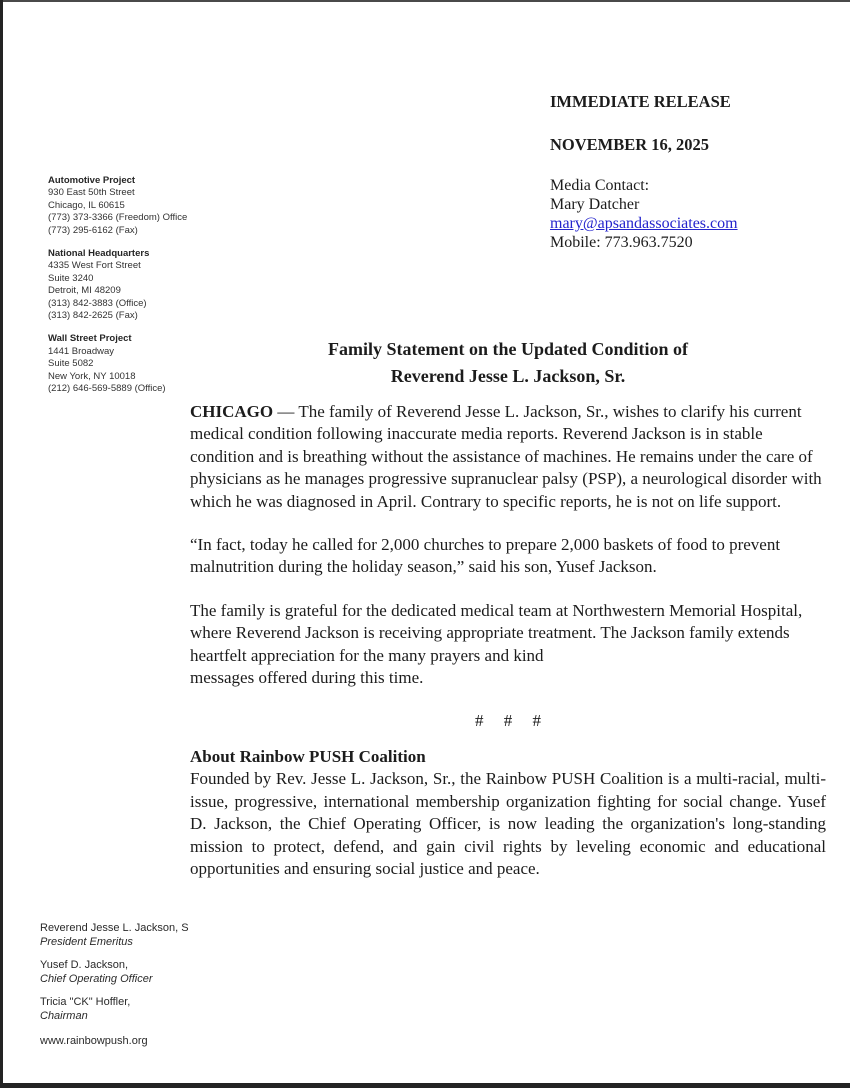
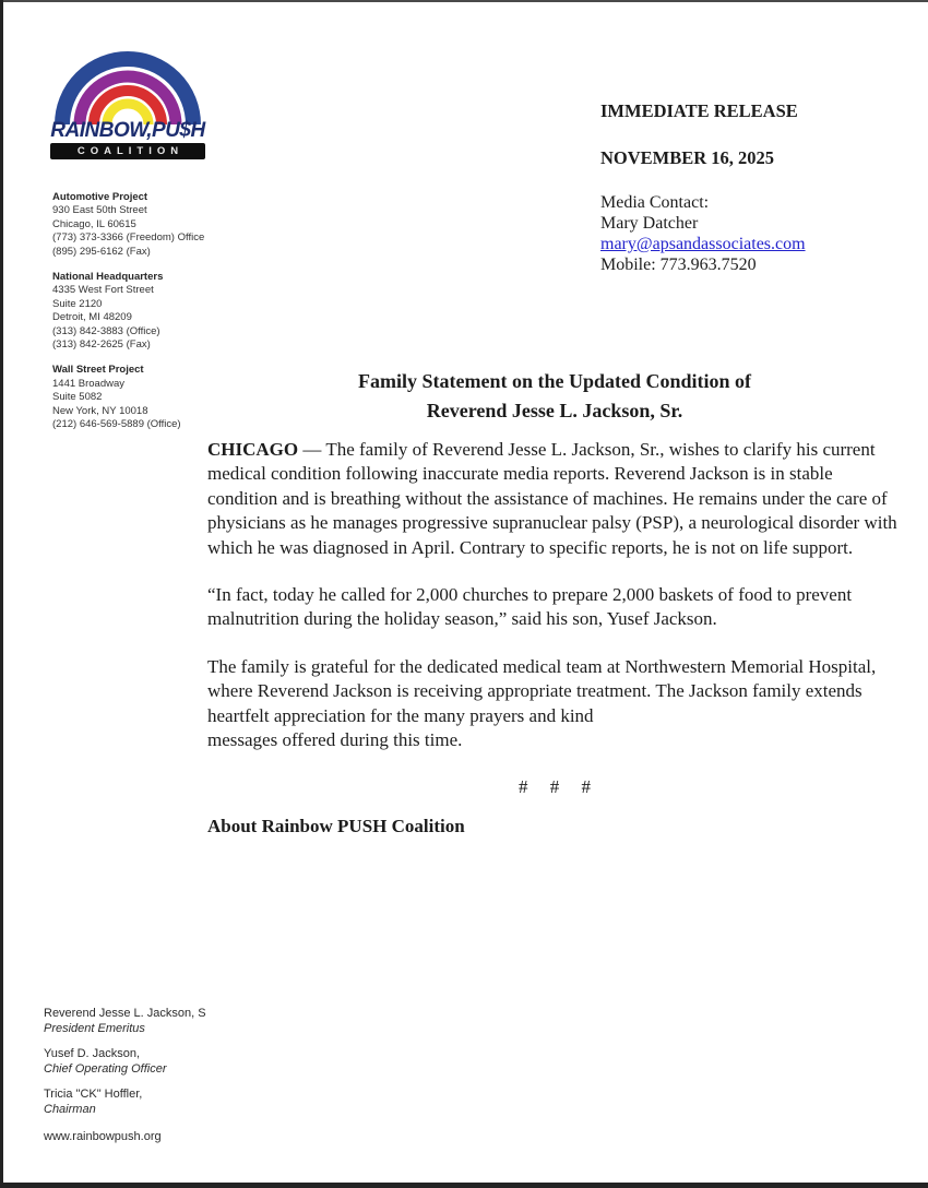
+ RAINBOW,PU$H
+ COALITION
  Automotive Project
  930 East 50th Street
  Chicago, IL 60615
  (773) 373-3366 (Freedom) Office
- (773) 295-6162 (Fax)
+ (895) 295-6162 (Fax)
  National Headquarters
  4335 West Fort Street
- Suite 3240
+ Suite 2120
  Detroit, MI 48209
  (313) 842-3883 (Office)
  (313) 842-2625 (Fax)
  Wall Street Project
  1441 Broadway
  Suite 5082
  New York, NY 10018
  (212) 646-569-5889 (Office)
  IMMEDIATE RELEASE
  NOVEMBER 16, 2025
  Media Contact:
  Mary Datcher
  mary@apsandassociates.com
  Mobile: 773.963.7520
  Family Statement on the Updated Condition of
  Reverend Jesse L. Jackson, Sr.
  CHICAGO — The family of Reverend Jesse L. Jackson, Sr., wishes to clarify his current medical condition following inaccurate media reports. Reverend Jackson is in stable condition and is breathing without the assistance of machines. He remains under the care of physicians as he manages progressive supranuclear palsy (PSP), a neurological disorder with which he was diagnosed in April. Contrary to specific reports, he is not on life support.
  “In fact, today he called for 2,000 churches to prepare 2,000 baskets of food to prevent malnutrition during the holiday season,” said his son, Yusef Jackson.
  The family is grateful for the dedicated medical team at Northwestern Memorial Hospital, where Reverend Jackson is receiving appropriate treatment. The Jackson family extends heartfelt appreciation for the many prayers and kind
  messages offered during this time.
  # # #
  About Rainbow PUSH Coalition
- Founded by Rev. Jesse L. Jackson, Sr., the Rainbow PUSH Coalition is a multi-racial, multi-issue, progressive, international membership organization fighting for social change. Yusef D. Jackson, the Chief Operating Officer, is now leading the organization's long-standing mission to protect, defend, and gain civil rights by leveling economic and educational opportunities and ensuring social justice and peace.
  Reverend Jesse L. Jackson, S
  President Emeritus
  Yusef D. Jackson,
  Chief Operating Officer
  Tricia "CK" Hoffler,
  Chairman
  www.rainbowpush.org
